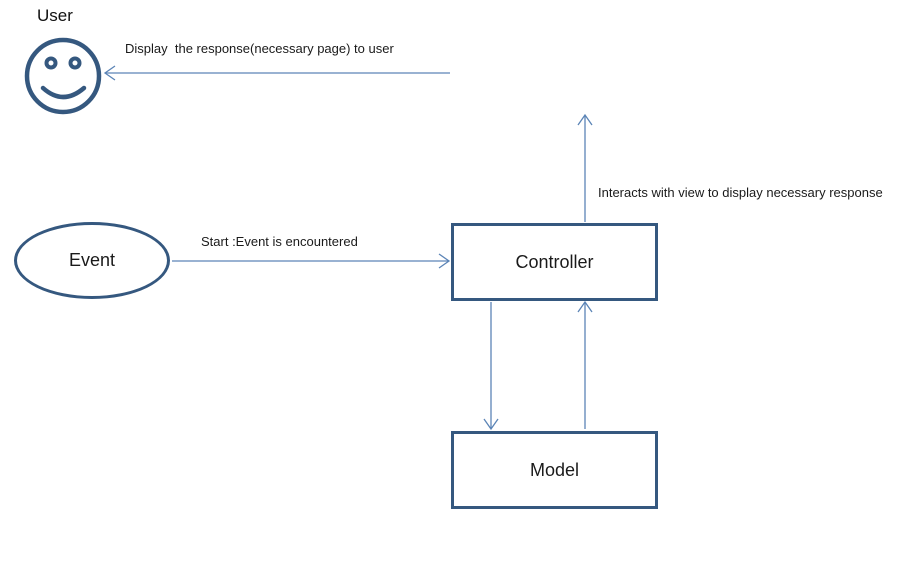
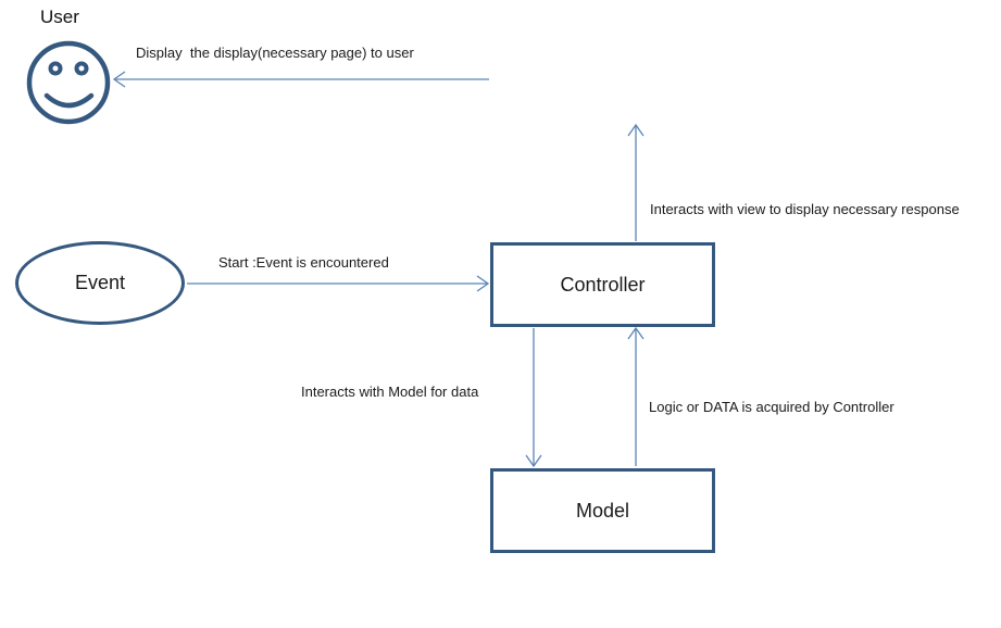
  User
  Controller
  Model
  Event
- Display the response(necessary page) to user
+ Display the display(necessary page) to user
  Interacts with view to display necessary response
  Start :Event is encountered
+ Interacts with Model for data
+ Logic or DATA is acquired by Controller
